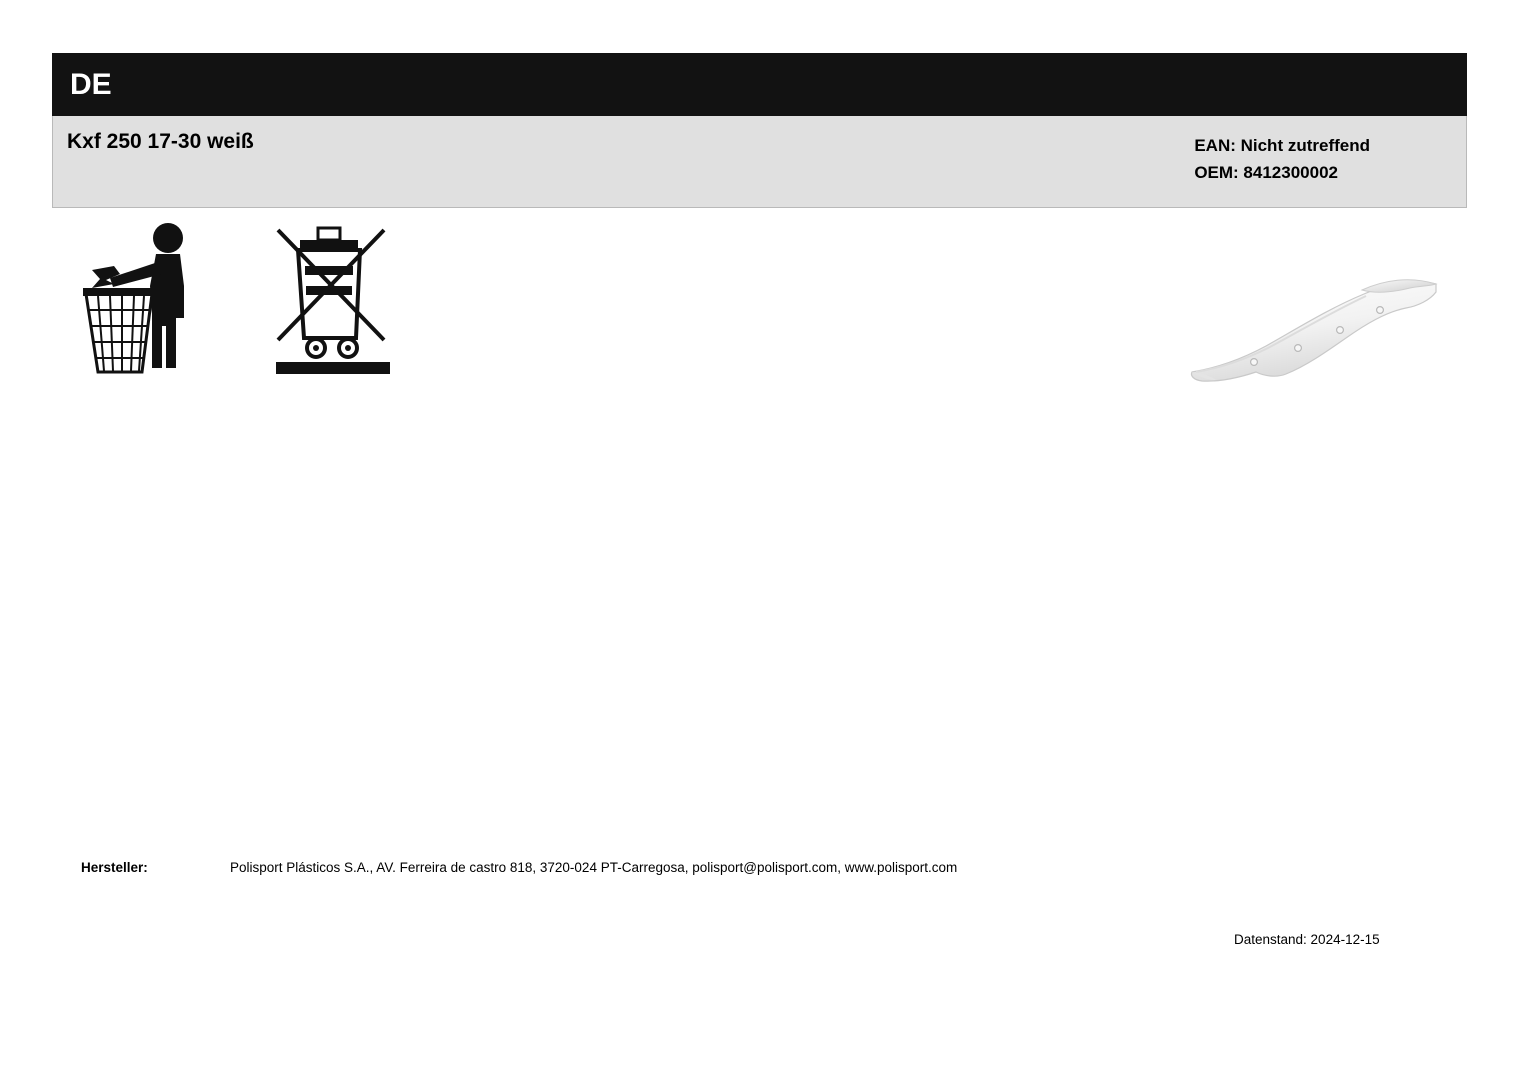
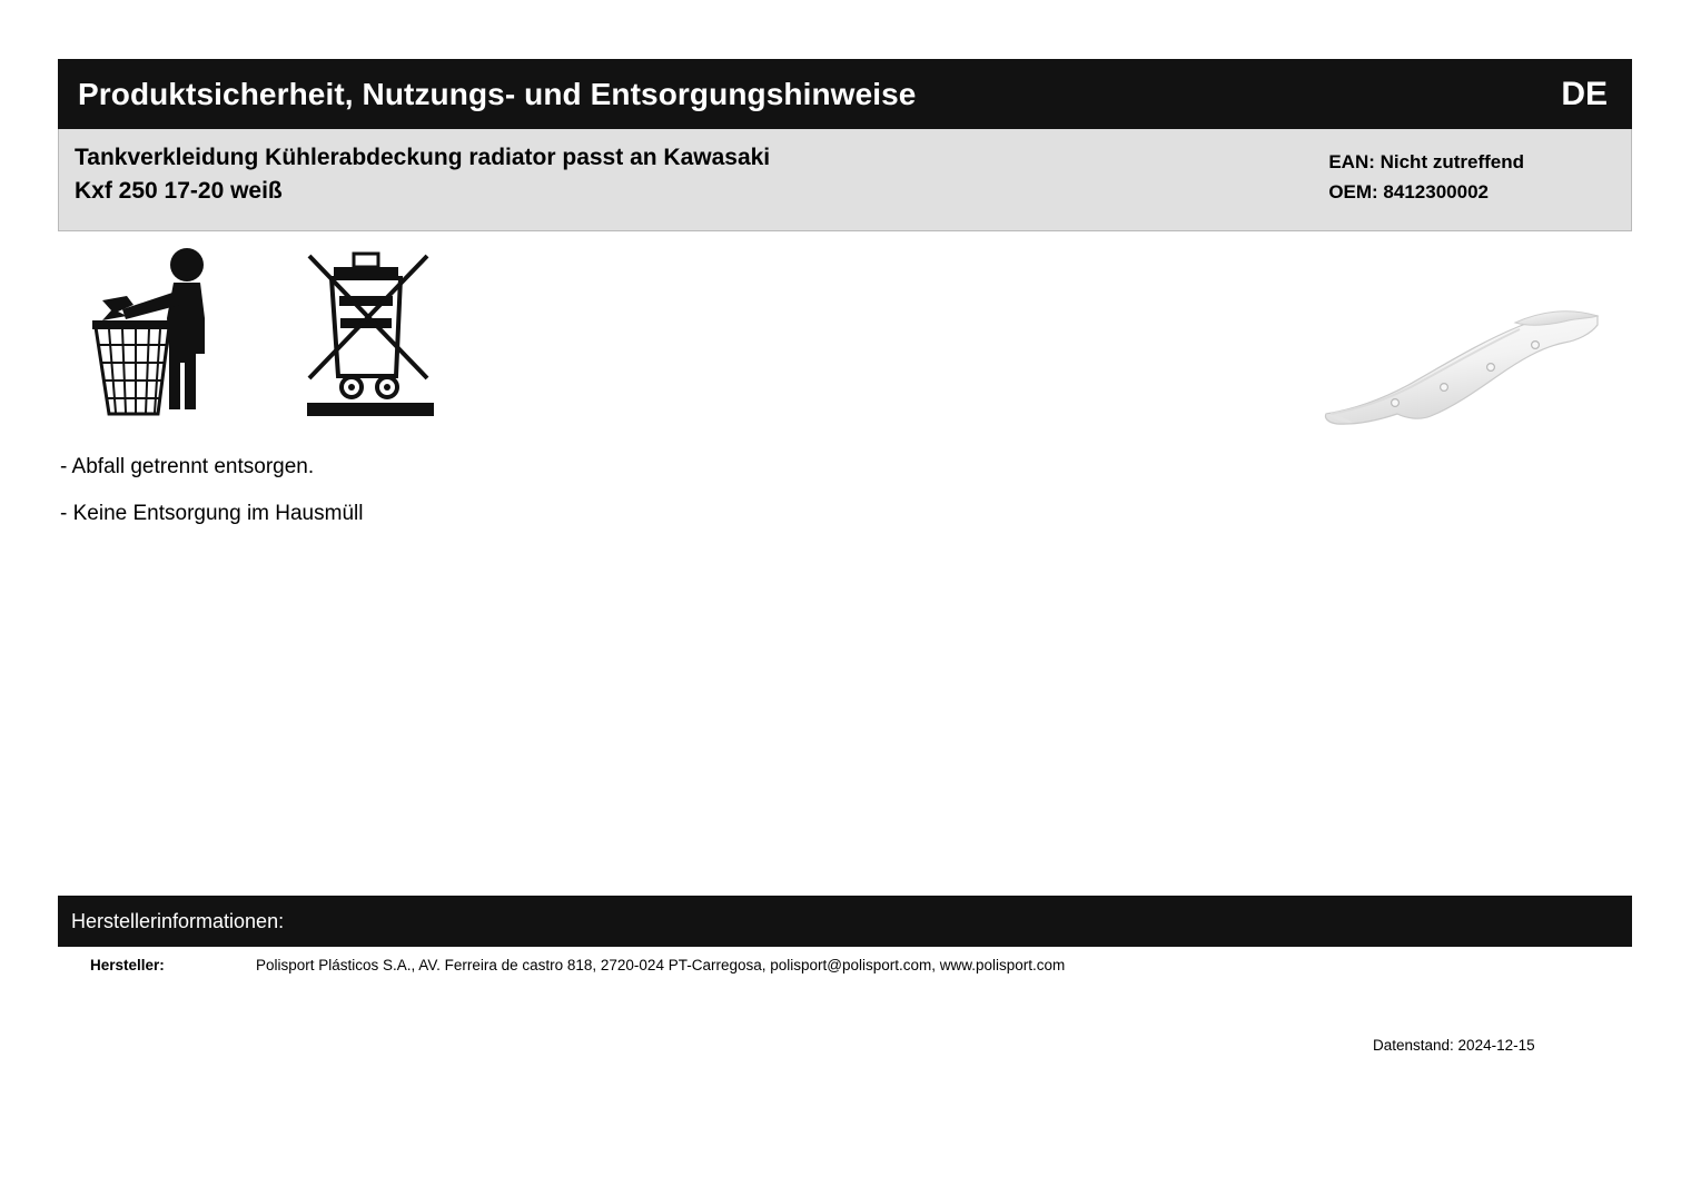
+ Produktsicherheit, Nutzungs- und Entsorgungshinweise
  DE
+ Tankverkleidung Kühlerabdeckung radiator passt an Kawasaki
- Kxf 250 17-30 weiß
+ Kxf 250 17-20 weiß
  EAN: Nicht zutreffend
  OEM: 8412300002
+ - Abfall getrennt entsorgen.
+ - Keine Entsorgung im Hausmüll
+ Herstellerinformationen:
  Hersteller:
- Polisport Plásticos S.A., AV. Ferreira de castro 818, 3720-024 PT-Carregosa, polisport@polisport.com, www.polisport.com
+ Polisport Plásticos S.A., AV. Ferreira de castro 818, 2720-024 PT-Carregosa, polisport@polisport.com, www.polisport.com
  Datenstand: 2024-12-15
